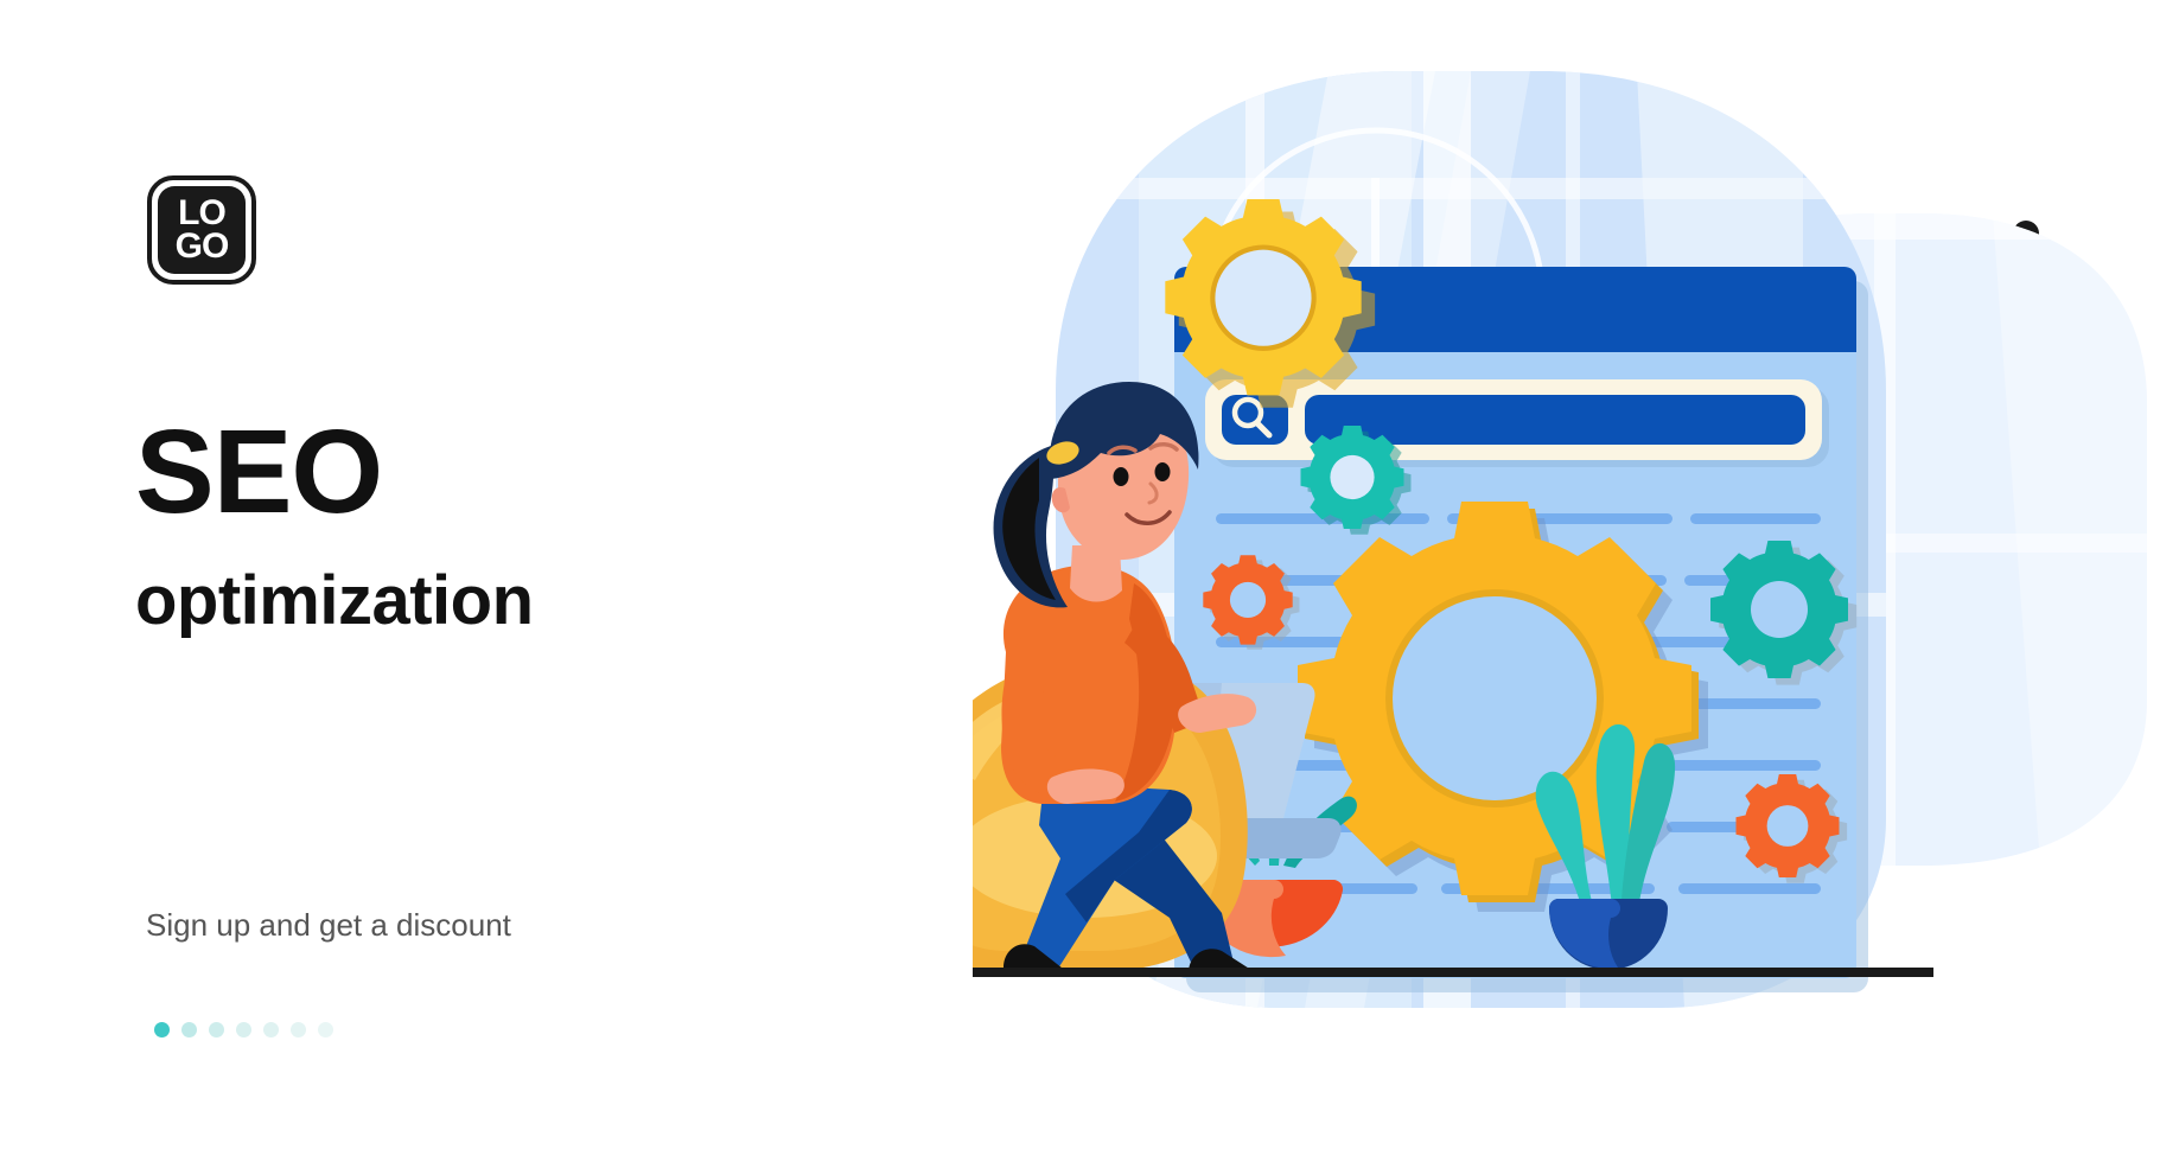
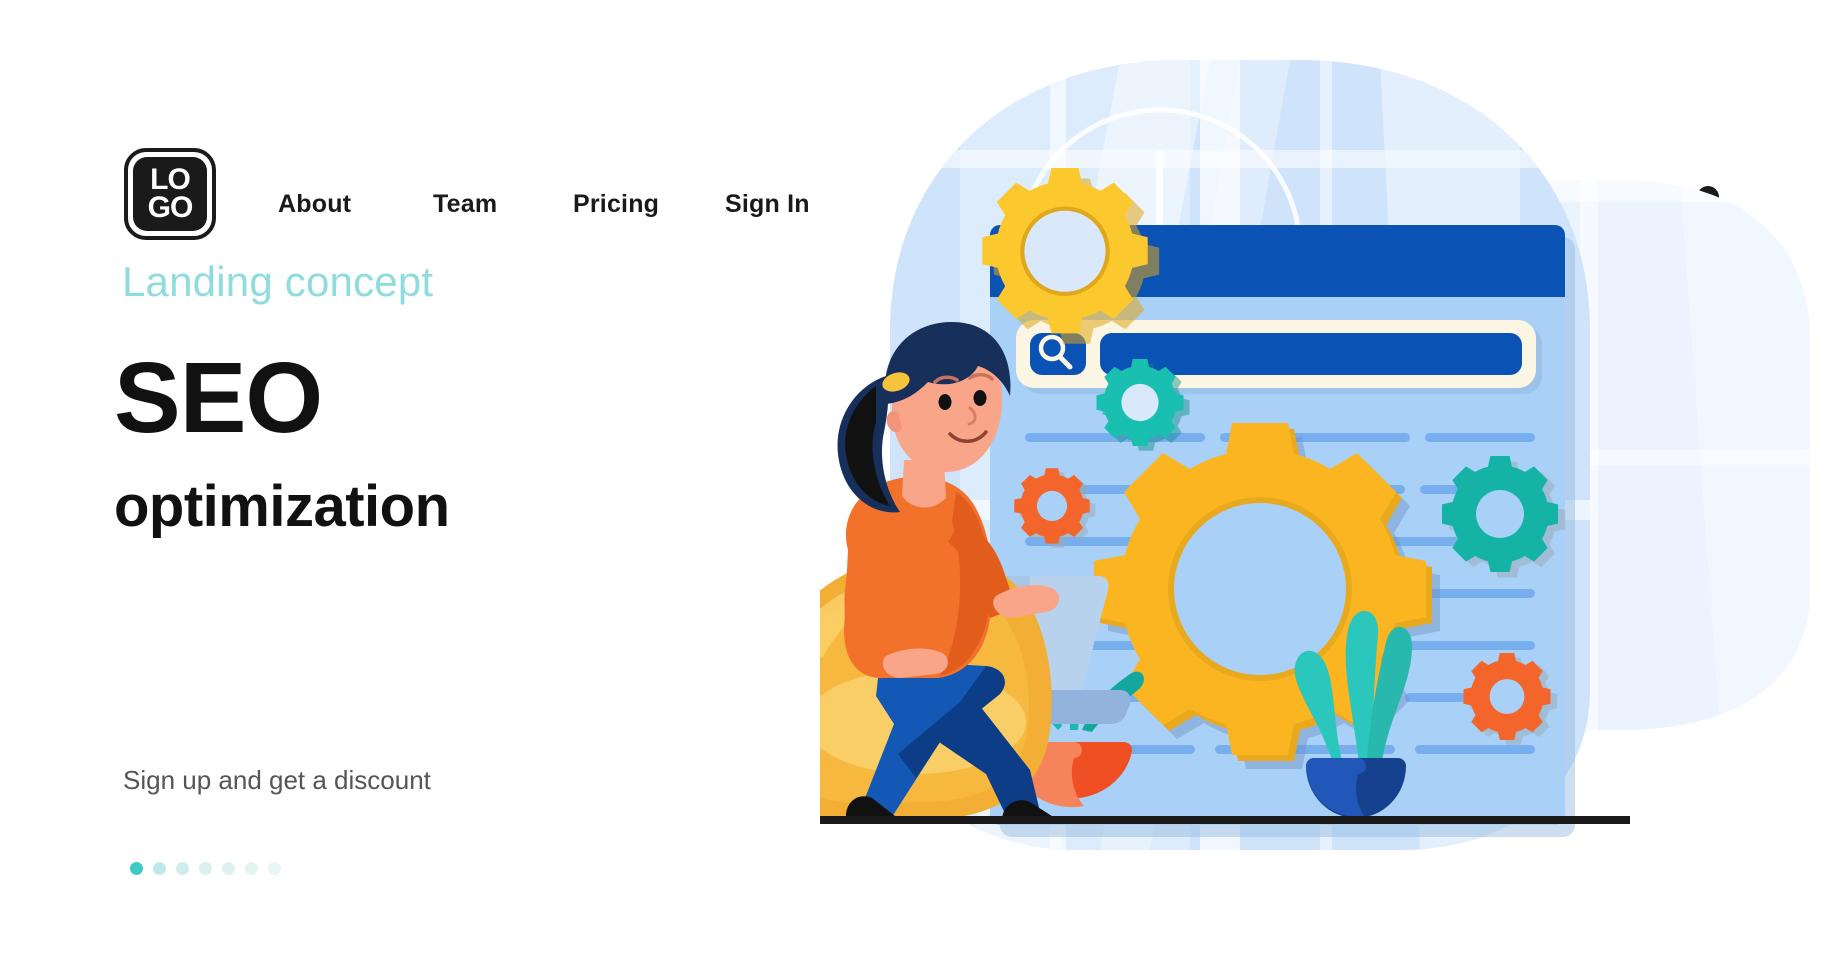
  LO
  GO
+ About
+ Team
+ Pricing
+ Sign In
+ Landing concept
  SEO
  optimization
  Sign up and get a discount
